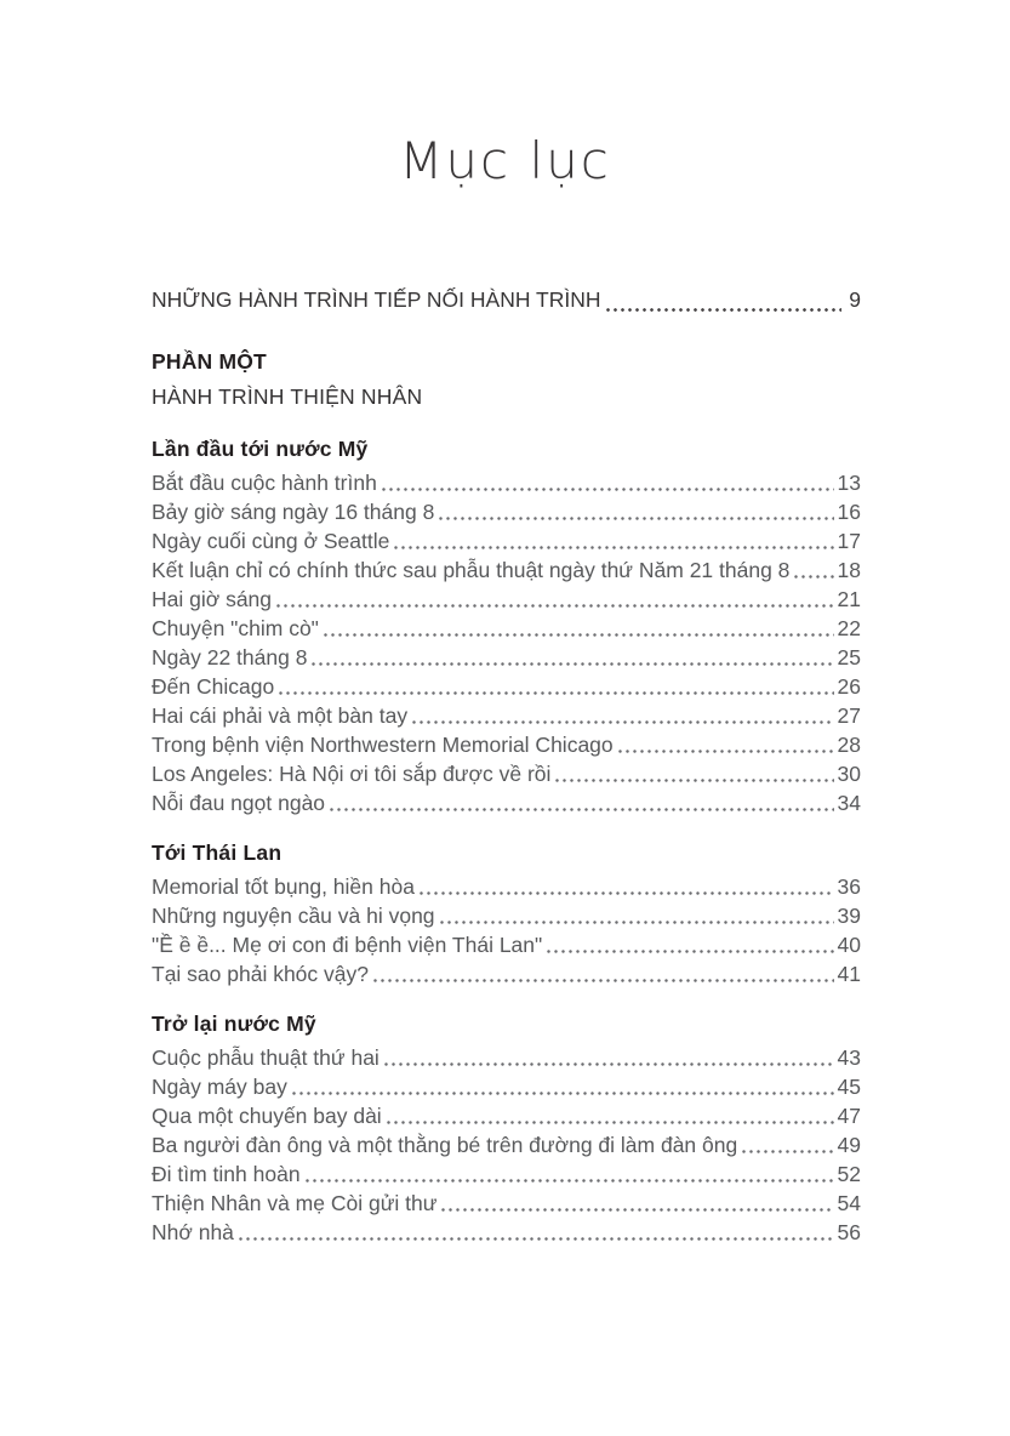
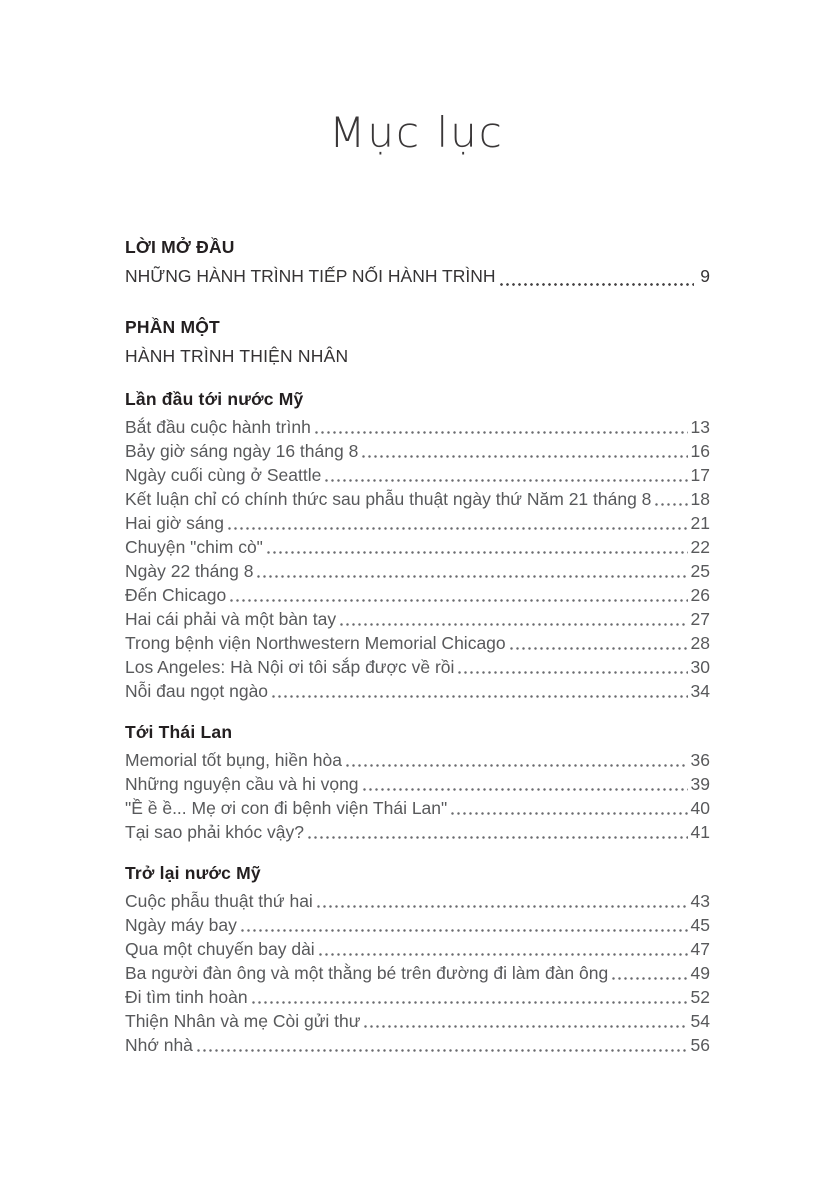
  Mục lục
+ LỜI MỞ ĐẦU
  NHỮNG HÀNH TRÌNH TIẾP NỐI HÀNH TRÌNH
  9
  PHẦN MỘT
  HÀNH TRÌNH THIỆN NHÂN
  Lần đầu tới nước Mỹ
  Bắt đầu cuộc hành trình
  13
  Bảy giờ sáng ngày 16 tháng 8
  16
  Ngày cuối cùng ở Seattle
  17
  Kết luận chỉ có chính thức sau phẫu thuật ngày thứ Năm 21 tháng 8
  18
  Hai giờ sáng
  21
  Chuyện "chim cò"
  22
  Ngày 22 tháng 8
  25
  Đến Chicago
  26
  Hai cái phải và một bàn tay
  27
  Trong bệnh viện Northwestern Memorial Chicago
  28
  Los Angeles: Hà Nội ơi tôi sắp được về rồi
  30
  Nỗi đau ngọt ngào
  34
  Tới Thái Lan
  Memorial tốt bụng, hiền hòa
  36
  Những nguyện cầu và hi vọng
  39
  "Ề ề ề... Mẹ ơi con đi bệnh viện Thái Lan"
  40
  Tại sao phải khóc vậy?
  41
  Trở lại nước Mỹ
  Cuộc phẫu thuật thứ hai
  43
  Ngày máy bay
  45
  Qua một chuyến bay dài
  47
  Ba người đàn ông và một thằng bé trên đường đi làm đàn ông
  49
  Đi tìm tinh hoàn
  52
  Thiện Nhân và mẹ Còi gửi thư
  54
  Nhớ nhà
  56
